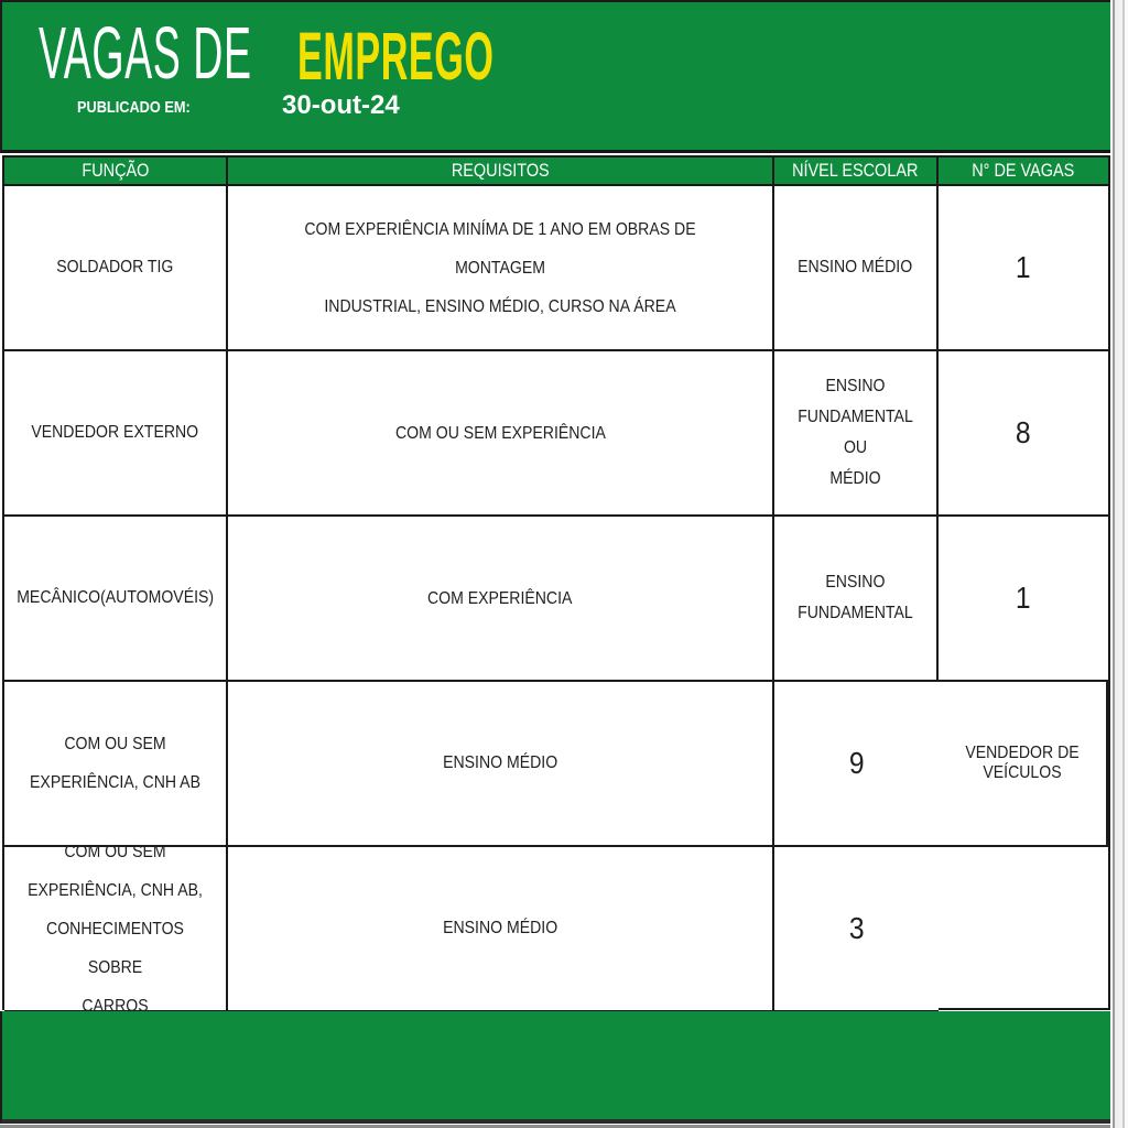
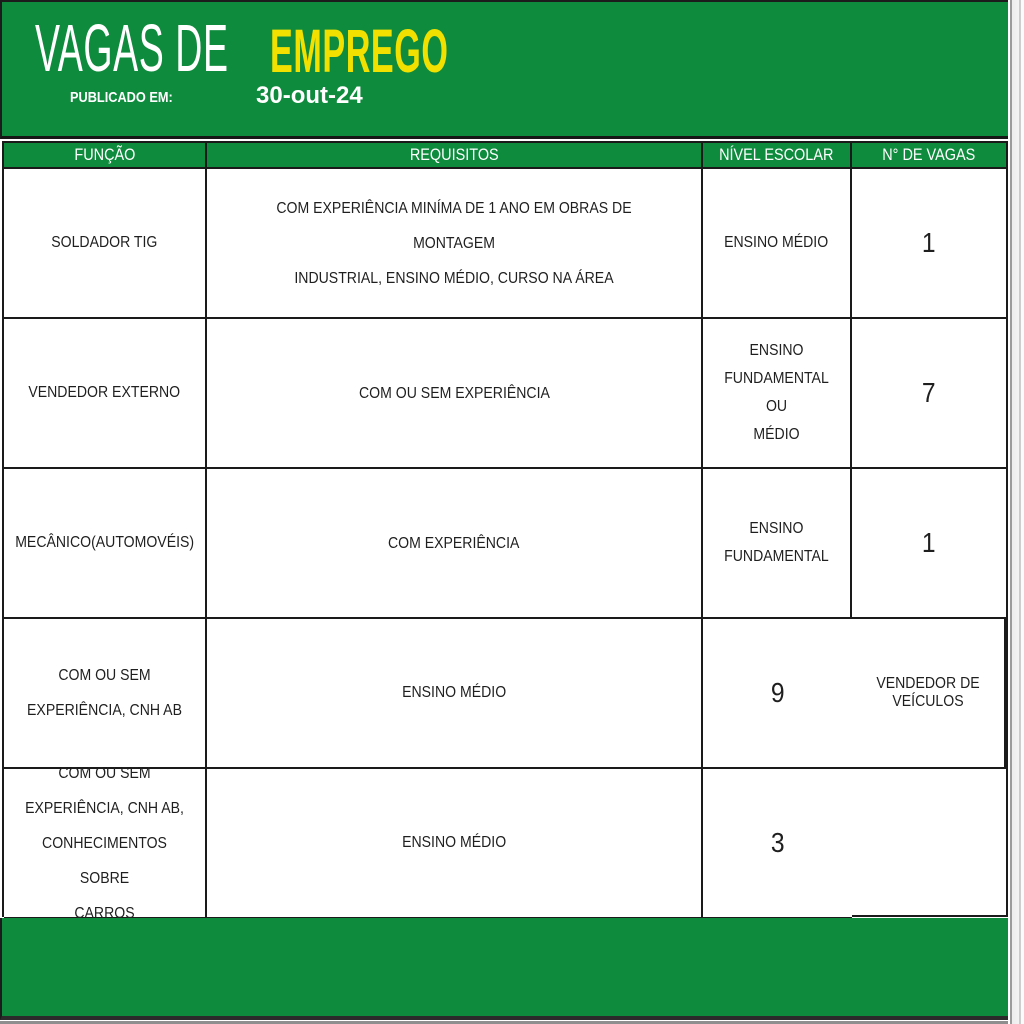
  VAGAS DE
  EMPREGO
  PUBLICADO EM:
  30-out-24
  FUNÇÃO
  REQUISITOS
  NÍVEL ESCOLAR
  N° DE VAGAS
  SOLDADOR TIG
  COM EXPERIÊNCIA MINÍMA DE 1 ANO EM OBRAS DE MONTAGEM
  INDUSTRIAL, ENSINO MÉDIO, CURSO NA ÁREA
  ENSINO MÉDIO
  1
  VENDEDOR EXTERNO
  COM OU SEM EXPERIÊNCIA
  ENSINO
  FUNDAMENTAL OU
  MÉDIO
- 8
+ 7
  MECÂNICO(AUTOMOVÉIS)
  COM EXPERIÊNCIA
  ENSINO
  FUNDAMENTAL
  1
  COM OU SEM EXPERIÊNCIA, CNH AB
  ENSINO MÉDIO
  9
  VENDEDOR DE VEÍCULOS
  COM OU SEM EXPERIÊNCIA, CNH AB, CONHECIMENTOS SOBRE
  CARROS
  ENSINO MÉDIO
  3
